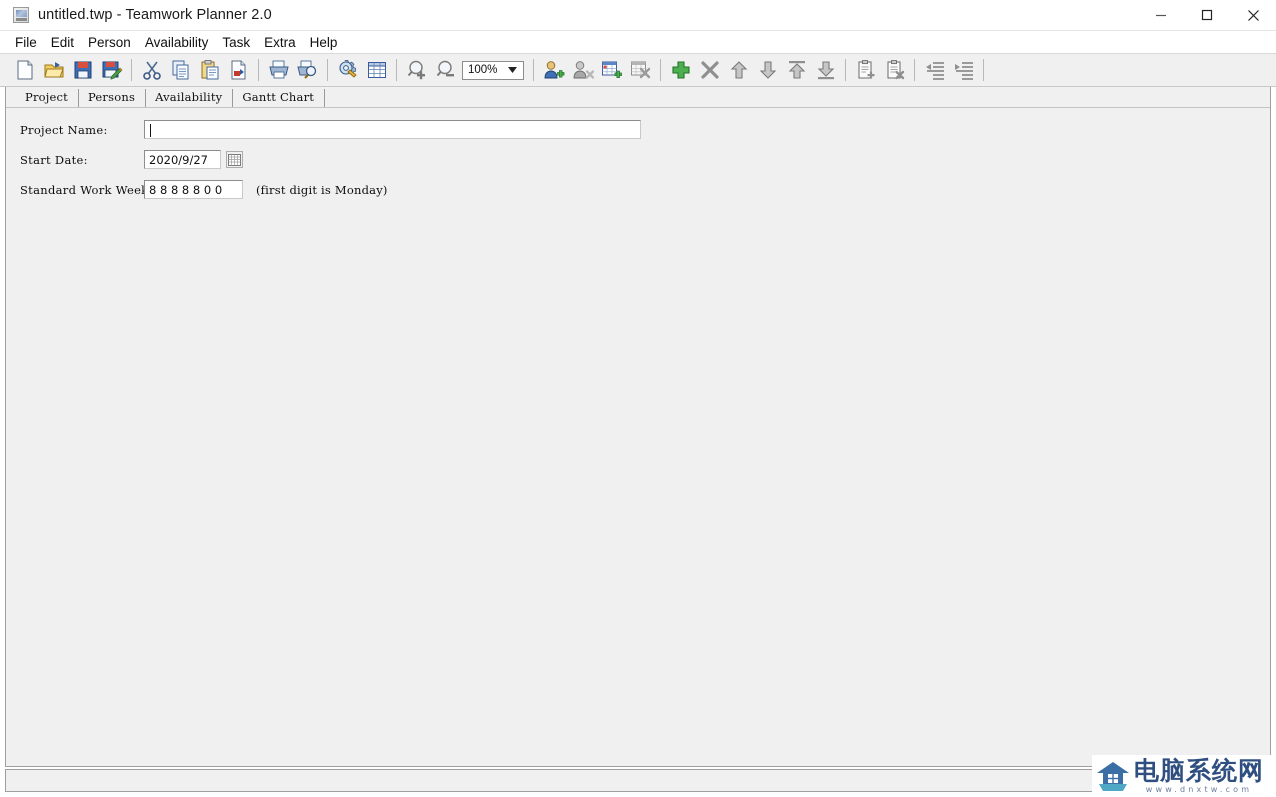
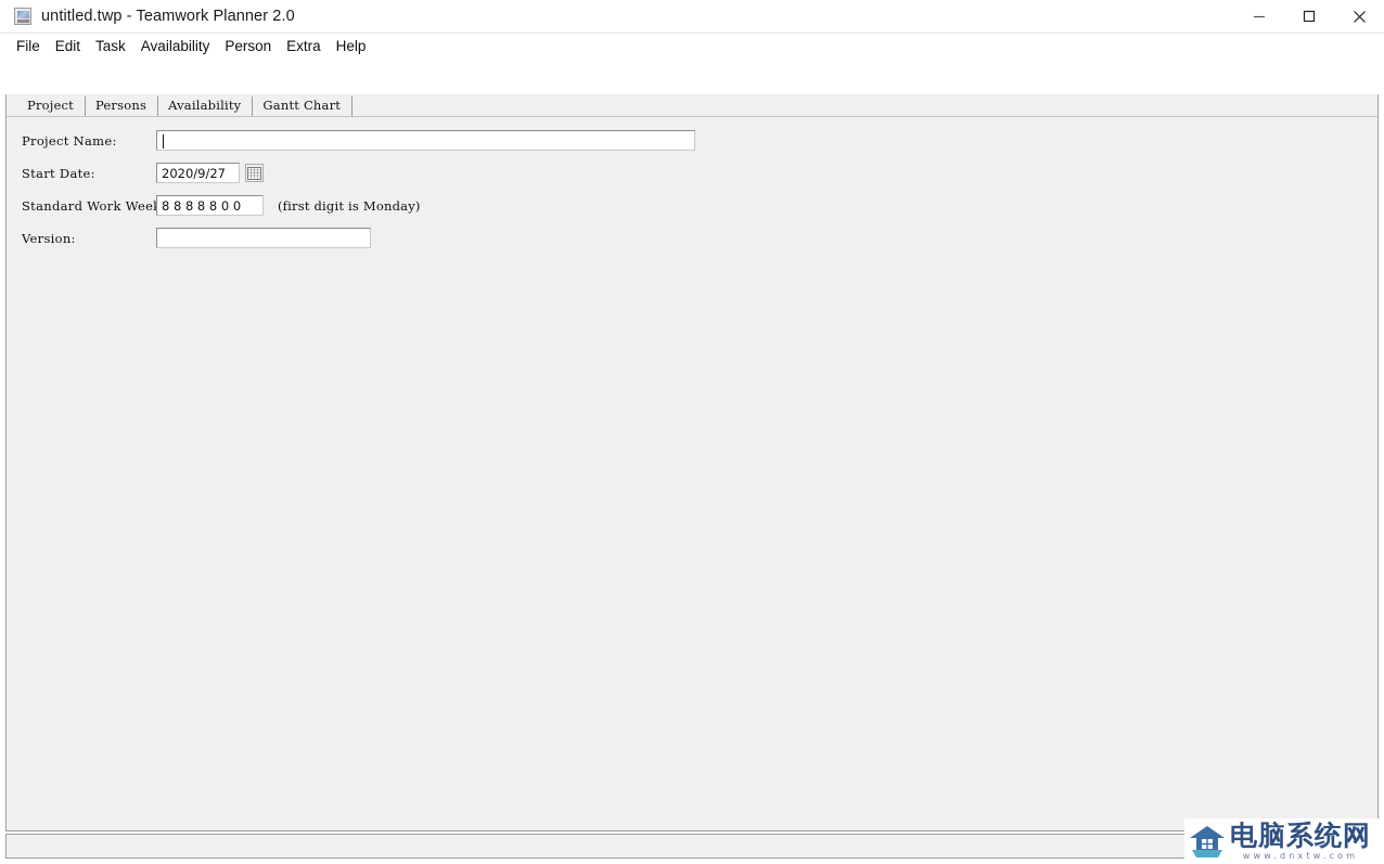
  untitled.twp - Teamwork Planner 2.0
  File
  Edit
- Person
+ Task
  Availability
- Task
+ Person
  Extra
  Help
- 100%
  Project
  Persons
  Availability
  Gantt Chart
  Project Name:
  Start Date:
  2020/9/27
  Standard Work Wee
  8 8 8 8 8 0 0
  (first digit is Monday)
+ Version:
  电脑系统网
  www.dnxtw.com
